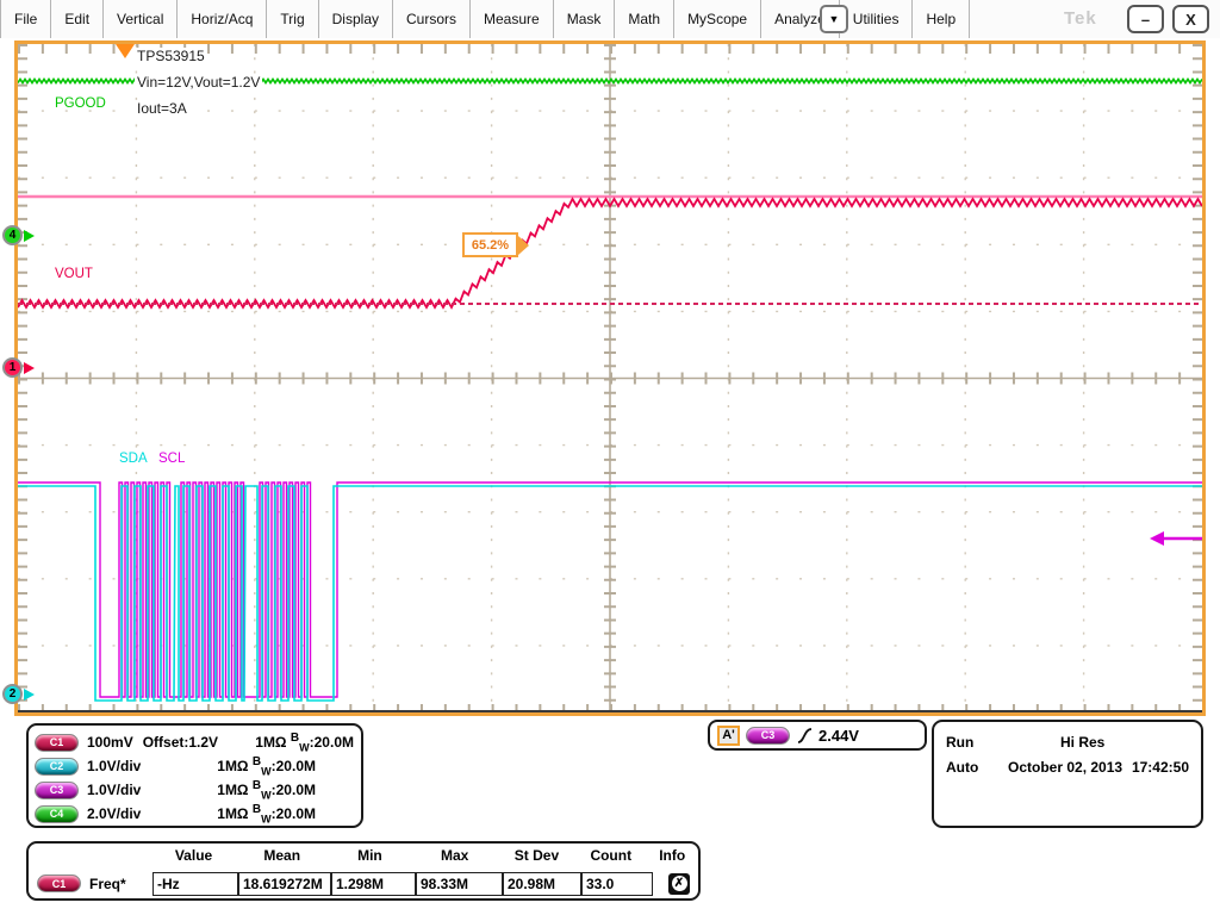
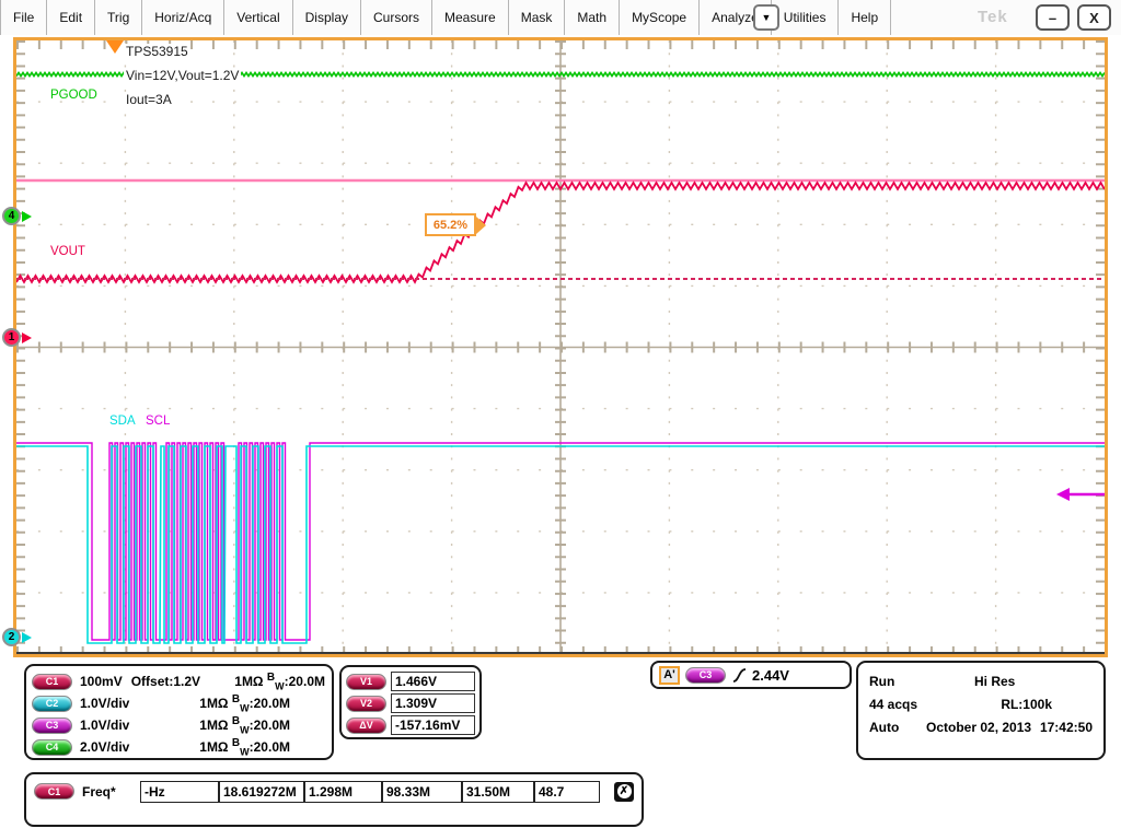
  File
  Edit
- Vertical
+ Trig
  Horiz/Acq
- Trig
+ Vertical
  Display
  Cursors
  Measure
  Mask
  Math
  MyScope
  Analyz
  Utilities
  Help
  ▼
  Tek
  –
  X
  PGOOD
  VOUT
  SDA
  SCL
  TPS53915
  Vin=12V,Vout=1.2V
  Iout=3A
  65.2%
  4
  1
  2
  C1
  100mV
  Offset:1.2V
  1MΩ BW:20.0M
  C2
  1.0V/div
  1MΩ BW:20.0M
  C3
  1.0V/div
  1MΩ BW:20.0M
  C4
  2.0V/div
  1MΩ BW:20.0M
+ V1
+ 1.466V
+ V2
+ 1.309V
+ ΔV
+ -157.16mV
  A'
  C3
  2.44V
  Run
  Hi Res
+ 44 acqs
+ RL:100k
  Auto
  October 02, 2013
  17:42:50
- Value
- Mean
- Min
- Max
- St Dev
- Count
- Info
  C1
  Freq*
  -Hz
  18.619272M
  1.298M
  98.33M
- 20.98M
+ 31.50M
- 33.0
+ 48.7
  ✗
